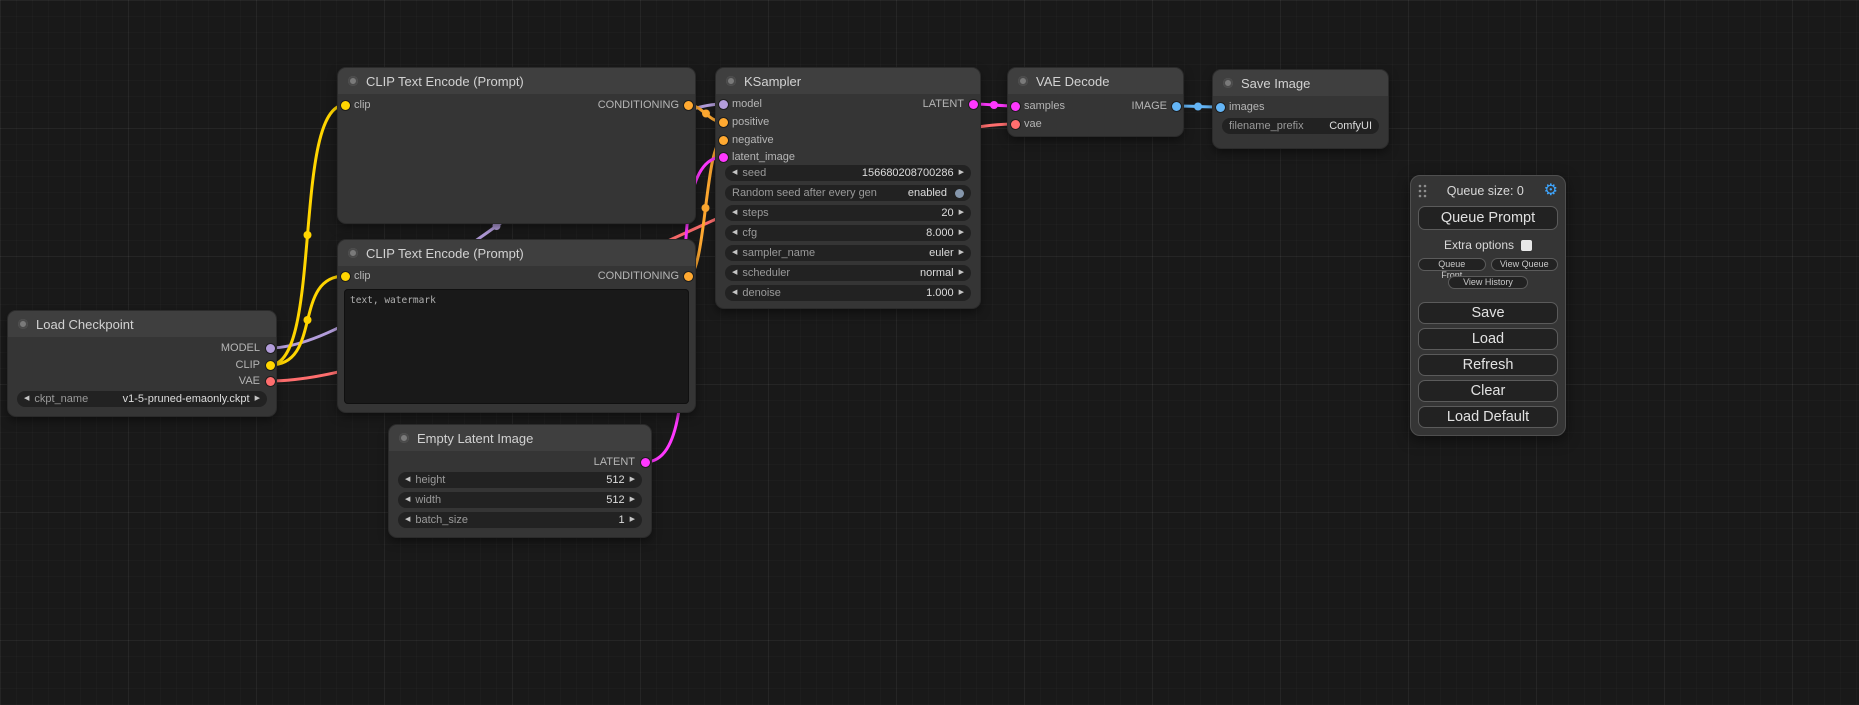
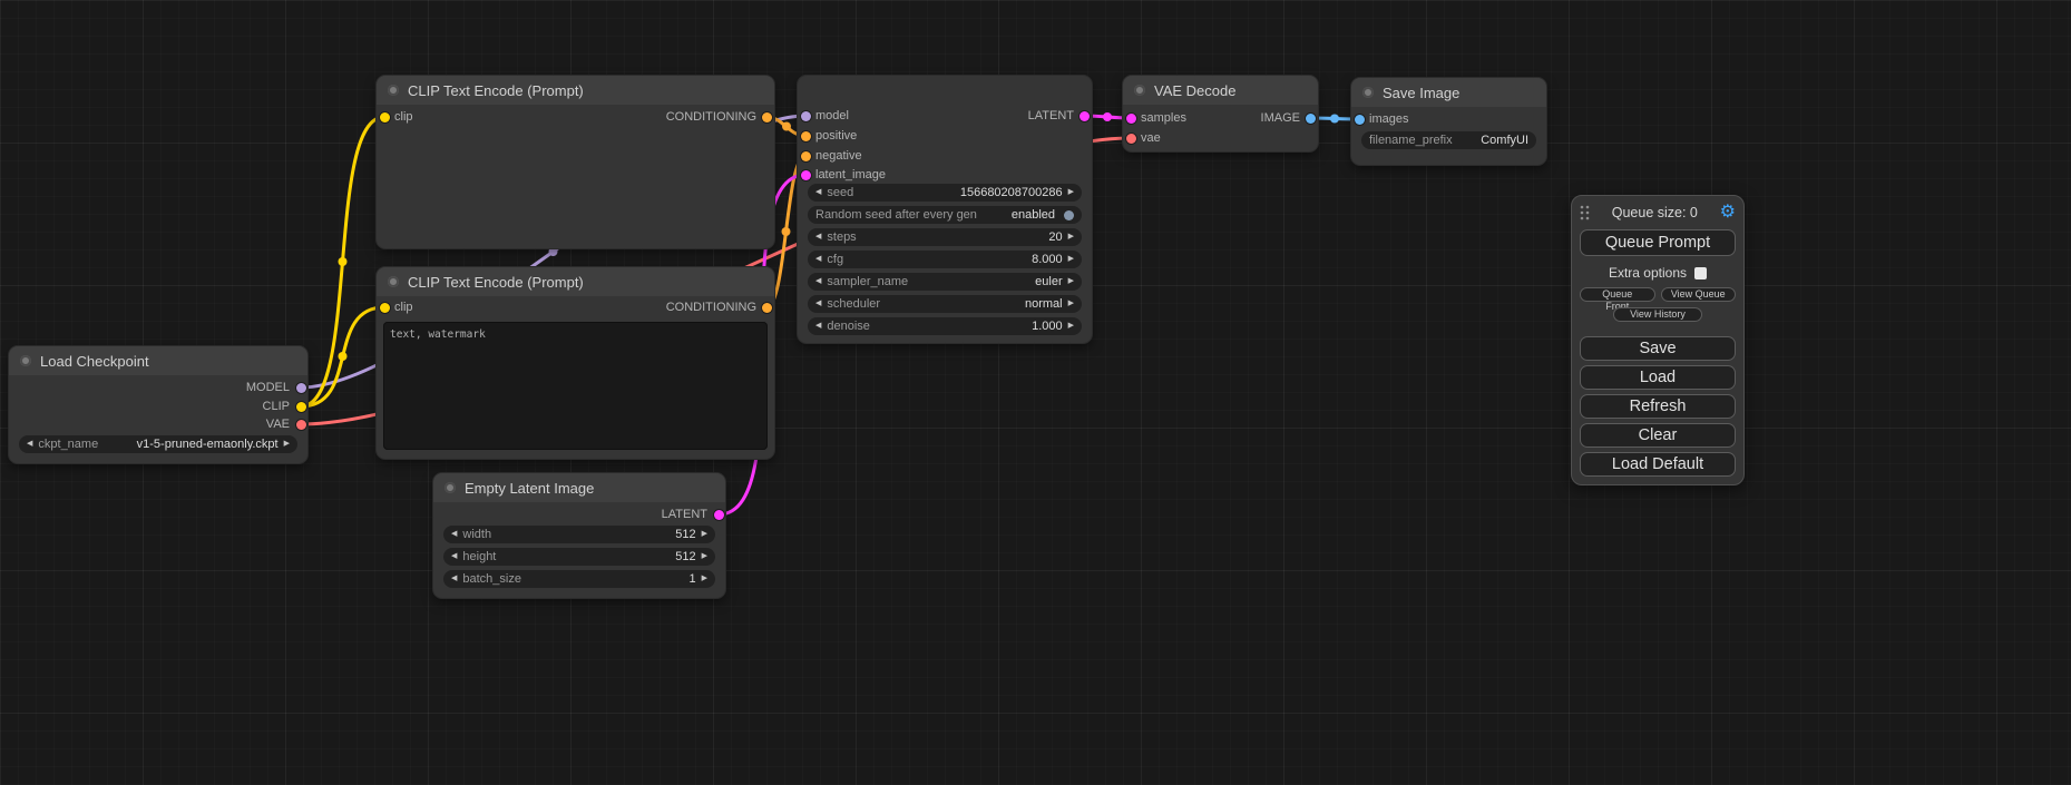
  Load Checkpoint
  MODEL
  CLIP
  VAE
  ckpt_name
  v1-5-pruned-emaonly.ckpt
  CLIP Text Encode (Prompt)
  clip
  CONDITIONING
  CLIP Text Encode (Prompt)
  clip
  CONDITIONING
  text, watermark
  Empty Latent Image
  LATENT
- height
+ width
  512
- width
+ height
  512
  batch_size
  1
- KSampler
  model
  positive
  negative
  latent_image
  LATENT
  seed
  156680208700286
  Random seed after every gen
  enabled
  steps
  20
  cfg
  8.000
  sampler_name
  euler
  scheduler
  normal
  denoise
  1.000
  VAE Decode
  samples
  vae
  IMAGE
  Save Image
  images
  filename_prefix
  ComfyUI
  Queue size: 0
  ⚙
  Queue Prompt
  Extra options
  Queue Front
  View Queue
  View History
  Save
  Load
  Refresh
  Clear
  Load Default
